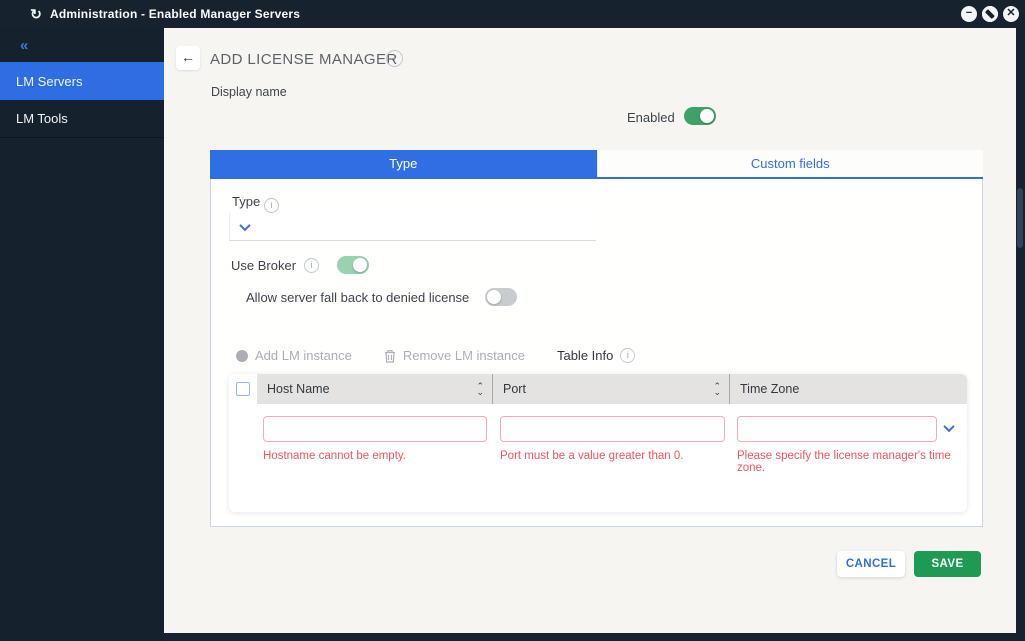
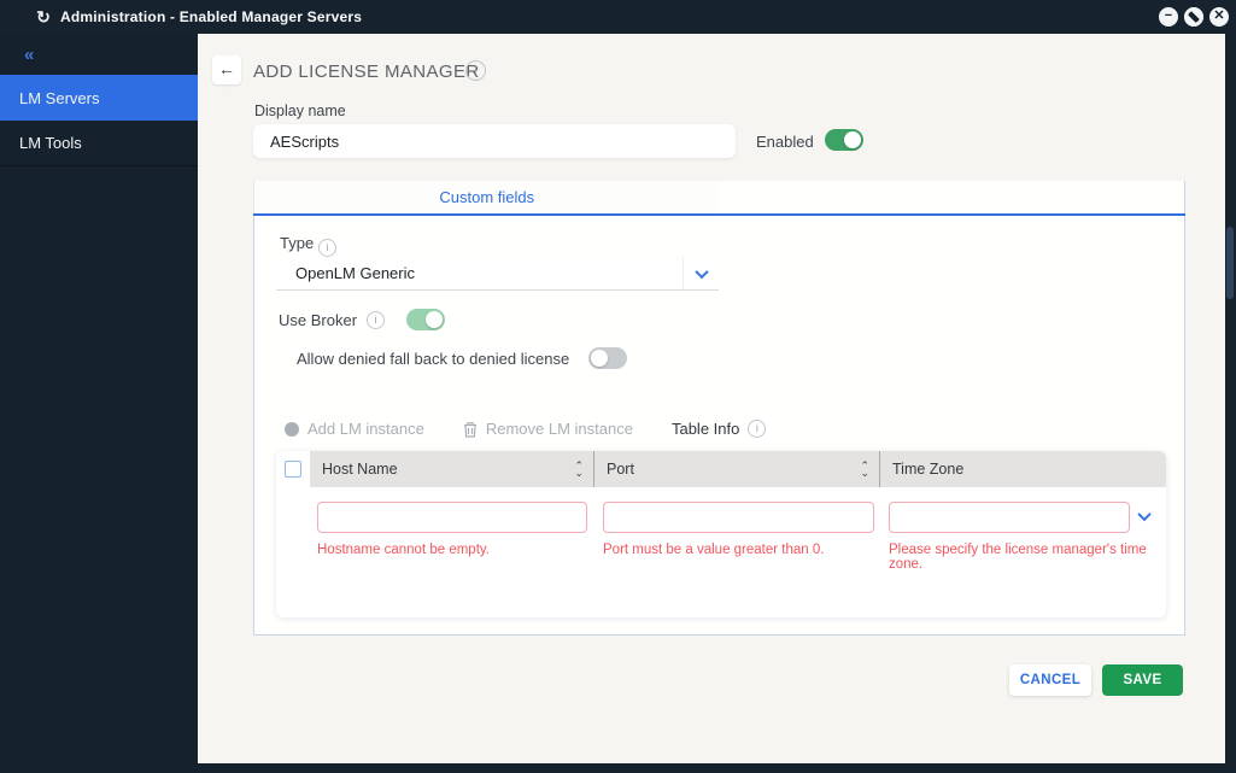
  ↻
  Administration - Enabled Manager Servers
  −
  ✕
  «
  LM Servers
  LM Tools
  ←
  ADD LICENSE MANAGER
  i
  Display name
+ AEScripts
  Enabled
- Type
  Custom fields
  Type i
+ OpenLM Generic
  Use Broker
  i
- Allow server fall back to denied license
+ Allow denied fall back to denied license
  Add LM instance
  Remove LM instance
  Table Info
  i
  Host Name
  ⌃
  ⌄
  Port
  ⌃
  ⌄
  Time Zone
  Hostname cannot be empty.
  Port must be a value greater than 0.
  Please specify the license manager's time zone.
  CANCEL
  SAVE
